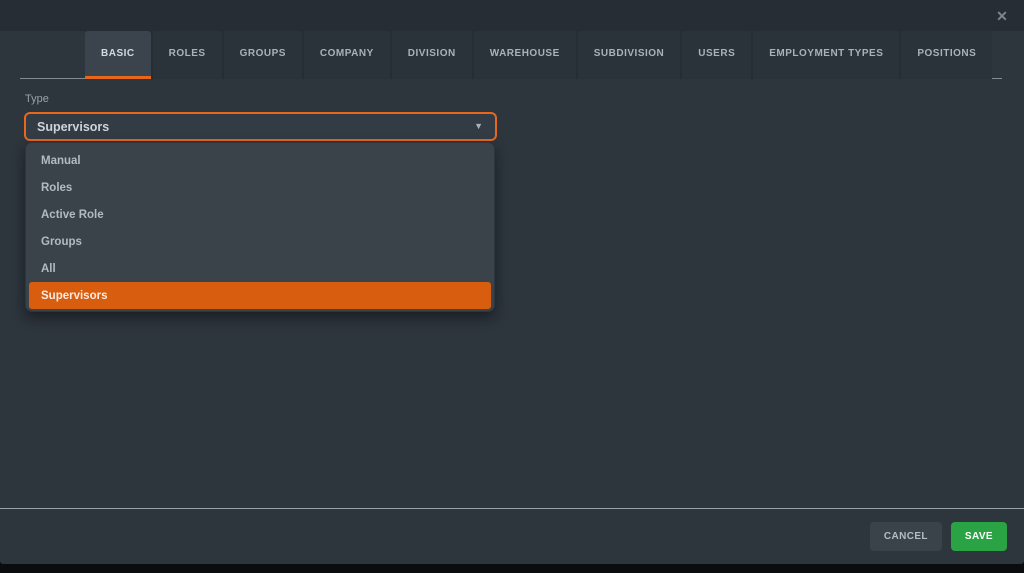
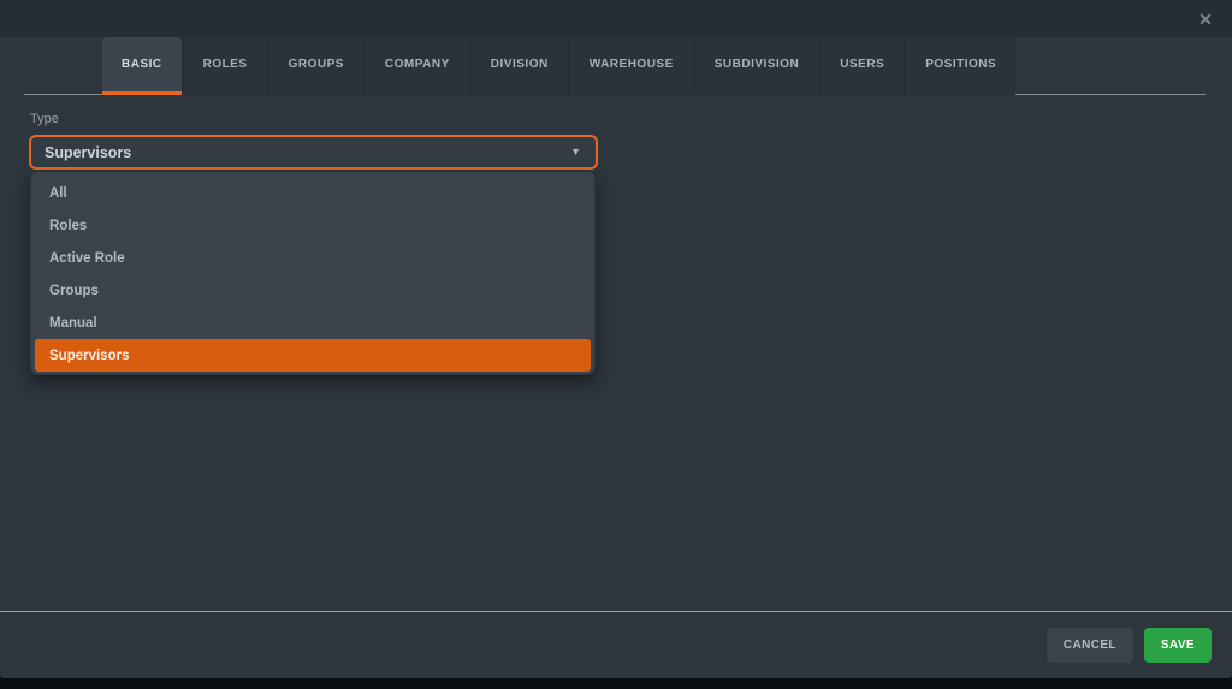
  ✕
  BASIC
  ROLES
  GROUPS
  COMPANY
  DIVISION
  WAREHOUSE
  SUBDIVISION
  USERS
- EMPLOYMENT TYPES
  POSITIONS
  Type
  Supervisors
  ▼
- Manual
+ All
  Roles
  Active Role
  Groups
- All
+ Manual
  Supervisors
  CANCEL
  SAVE
